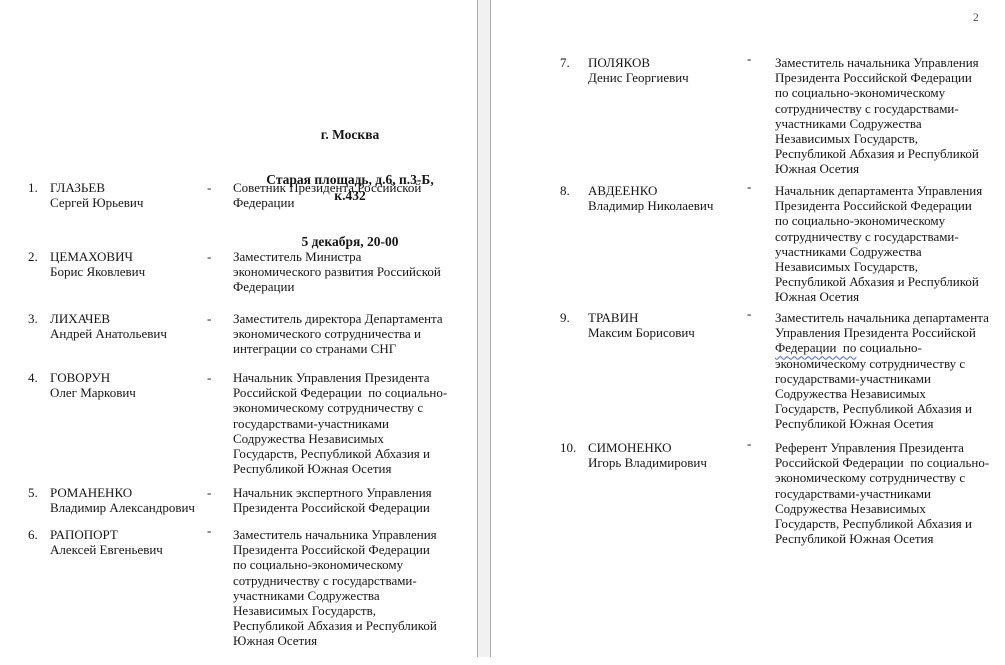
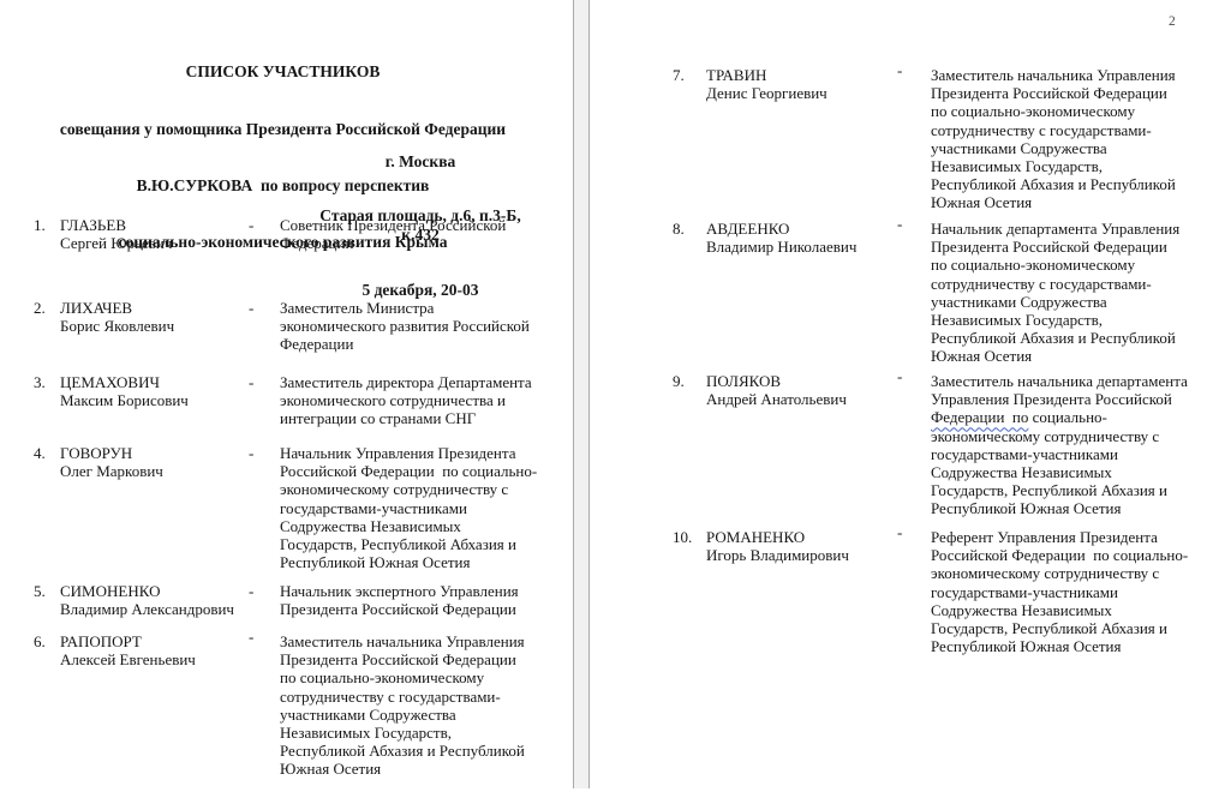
+ СПИСОК УЧАСТНИКОВ
+ совещания у помощника Президента Российской Федерации
+ В.Ю.СУРКОВА по вопросу перспектив
+ социально-экономического развития Крыма
  г. Москва
  Старая площадь, д.6, п.3-Б, к.432
- 5 декабря, 20-00
+ 5 декабря, 20-03
  1.
  ГЛАЗЬЕВ
  Сергей Юрьевич
  -
  Советник Президента Российской
  Федерации
  2.
- ЦЕМАХОВИЧ
+ ЛИХАЧЕВ
  Борис Яковлевич
  -
  Заместитель Министра
  экономического развития Российской
  Федерации
  3.
- ЛИХАЧЕВ
+ ЦЕМАХОВИЧ
- Андрей Анатольевич
+ Максим Борисович
  -
  Заместитель директора Департамента
  экономического сотрудничества и
  интеграции со странами СНГ
  4.
  ГОВОРУН
  Олег Маркович
  -
  Начальник Управления Президента
  Российской Федерации по социально-
  экономическому сотрудничеству с
  государствами-участниками
  Содружества Независимых
  Государств, Республикой Абхазия и
  Республикой Южная Осетия
  5.
- РОМАНЕНКО
+ СИМОНЕНКО
  Владимир Александрович
  -
  Начальник экспертного Управления
  Президента Российской Федерации
  6.
  РАПОПОРТ
  Алексей Евгеньевич
  -
  Заместитель начальника Управления
  Президента Российской Федерации
  по социально-экономическому
  сотрудничеству с государствами-
  участниками Содружества
  Независимых Государств,
  Республикой Абхазия и Республикой
  Южная Осетия
  2
  7.
- ПОЛЯКОВ
+ ТРАВИН
  Денис Георгиевич
  -
  Заместитель начальника Управления
  Президента Российской Федерации
  по социально-экономическому
  сотрудничеству с государствами-
  участниками Содружества
  Независимых Государств,
  Республикой Абхазия и Республикой
  Южная Осетия
  8.
  АВДЕЕНКО
  Владимир Николаевич
  -
  Начальник департамента Управления
  Президента Российской Федерации
  по социально-экономическому
  сотрудничеству с государствами-
  участниками Содружества
  Независимых Государств,
  Республикой Абхазия и Республикой
  Южная Осетия
  9.
- ТРАВИН
+ ПОЛЯКОВ
- Максим Борисович
+ Андрей Анатольевич
  -
  Заместитель начальника департамента
  Управления Президента Российской
  Федерации по социально-
  экономическому сотрудничеству с
  государствами-участниками
  Содружества Независимых
  Государств, Республикой Абхазия и
  Республикой Южная Осетия
  10.
- СИМОНЕНКО
+ РОМАНЕНКО
  Игорь Владимирович
  -
  Референт Управления Президента
  Российской Федерации по социально-
  экономическому сотрудничеству с
  государствами-участниками
  Содружества Независимых
  Государств, Республикой Абхазия и
  Республикой Южная Осетия
